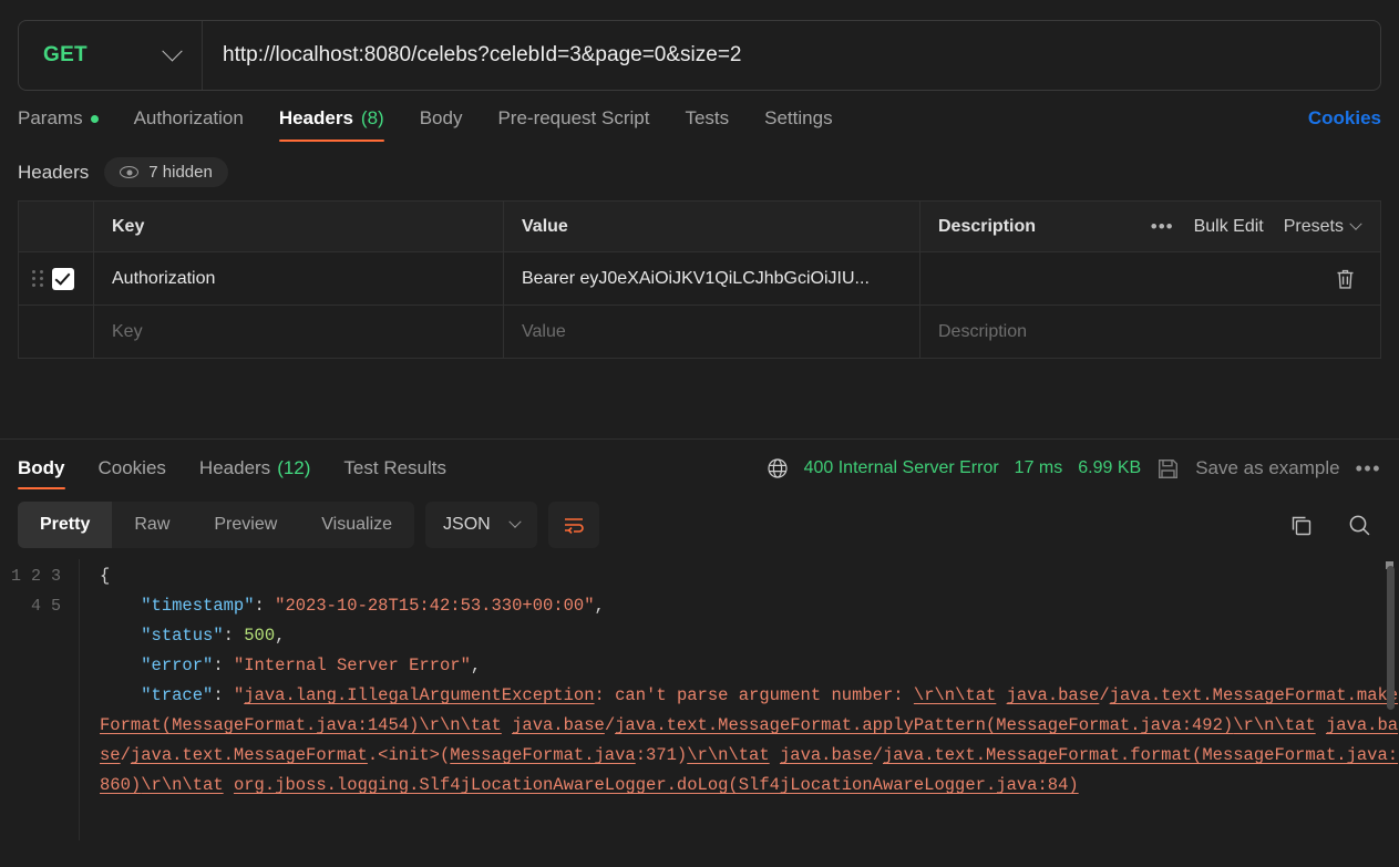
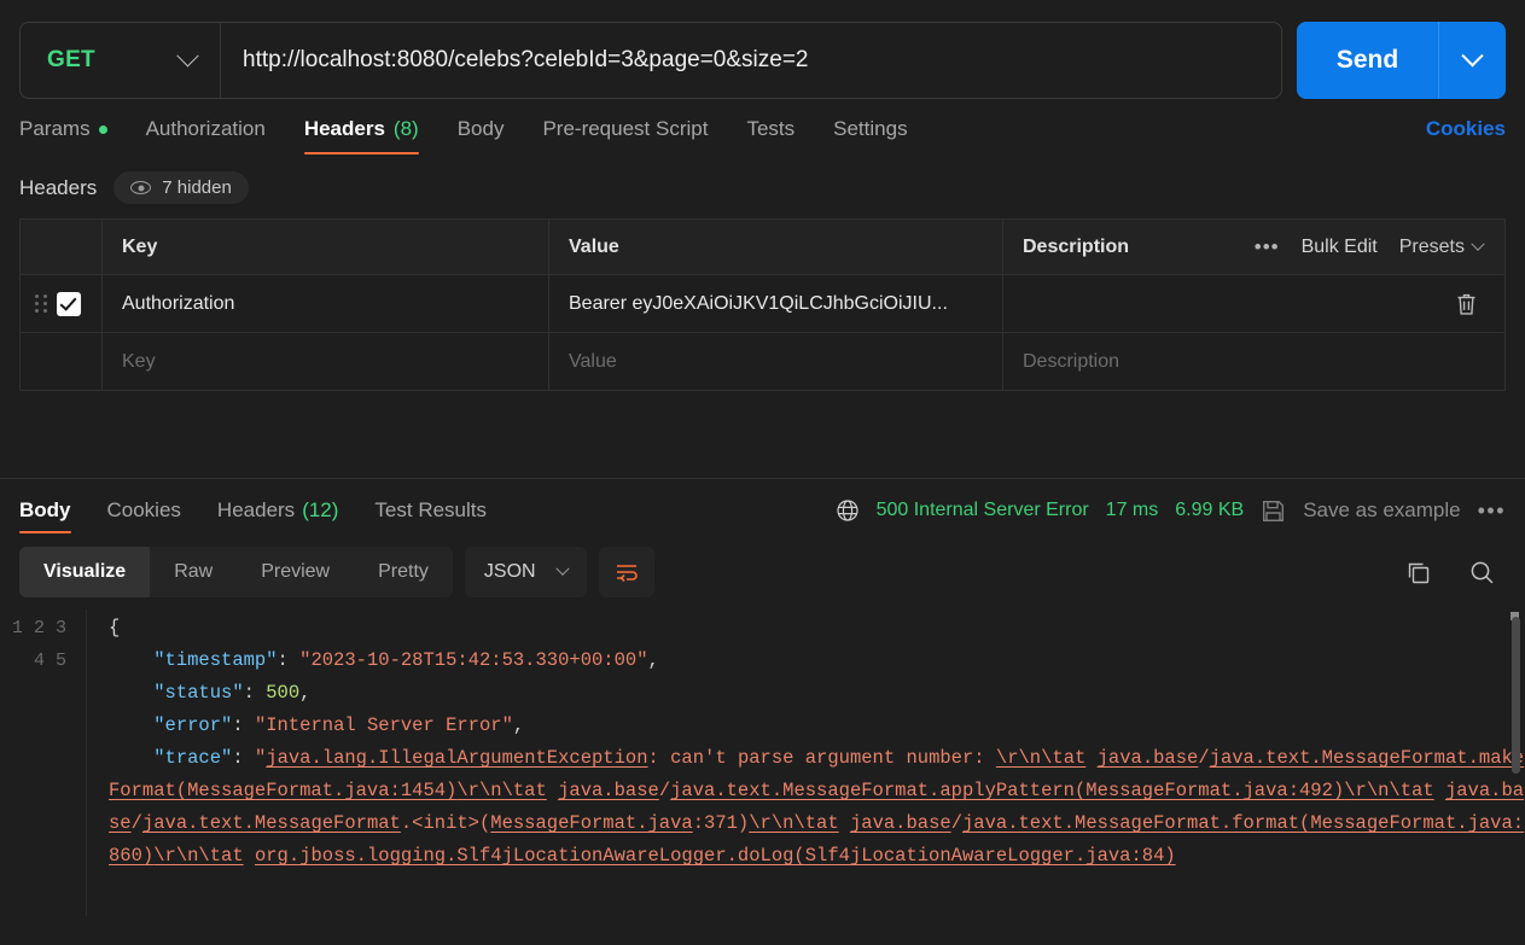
  GET
  http://localhost:8080/celebs?celebId=3&page=0&size=2
+ Send
  Params
  Authorization
  Headers
  (8)
  Body
  Pre-request Script
  Tests
  Settings
  Cookies
  Headers
  7 hidden
  Key
  Value
  Description
  •••
  Bulk Edit
  Presets
  Authorization
  Bearer eyJ0eXAiOiJKV1QiLCJhbGciOiJIU...
  Key
  Value
  Description
  Body
  Cookies
  Headers
  (12)
  Test Results
- 400 Internal Server Error
+ 500 Internal Server Error
  17 ms
  6.99 KB
  Save as example
  •••
- Pretty
+ Visualize
  Raw
  Preview
- Visualize
+ Pretty
  JSON
  1 2 3 4 5
  { "timestamp": "2023-10-28T15:42:53.330+00:00", "status": 500, "error": "Internal Server Error", "trace": "java.lang.IllegalArgumentException: can't parse argument number: \r\n\tat java.base/java.text.MessageFormat.makFormat(MessageFormat.java:1454)\r\n\tat java.base/java.text.MessageFormat.applyPattern(MessageFormat.java:492)\r\n\tat java.base/java.text.MessageFormat.<init>(MessageFormat.java:371)\r\n\tat java.base/java.text.MessageFormat.format(MessageFormat.java:860)\r\n\tat org.jboss.logging.Slf4jLocationAwareLogger.doLog(Slf4jLocationAwareLogger.java:84)
